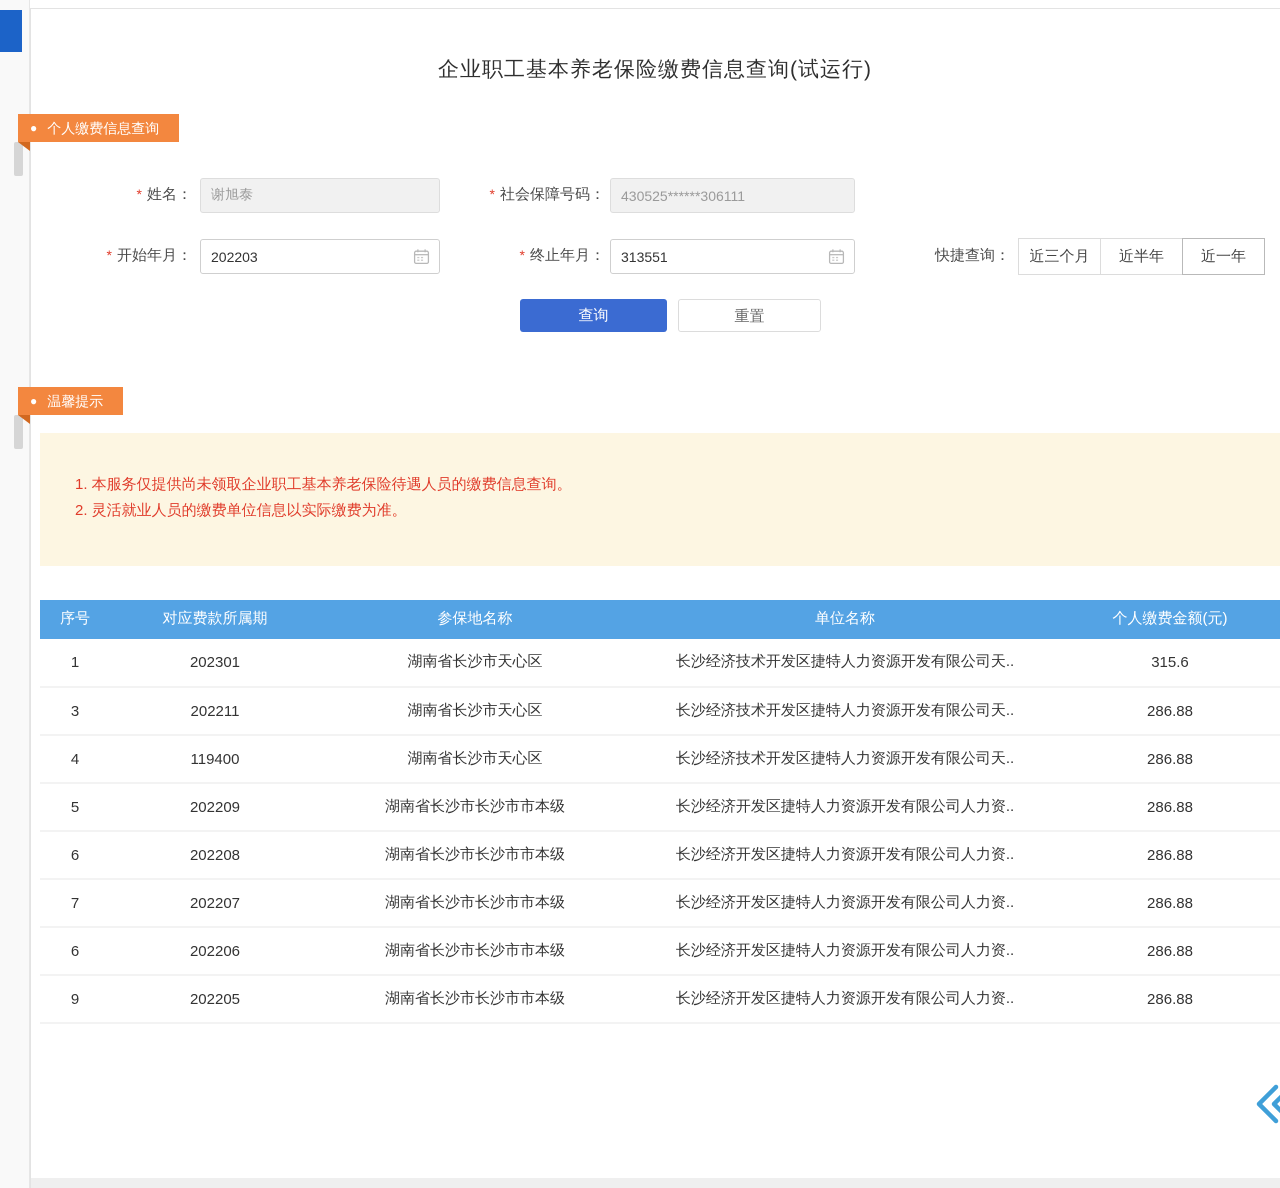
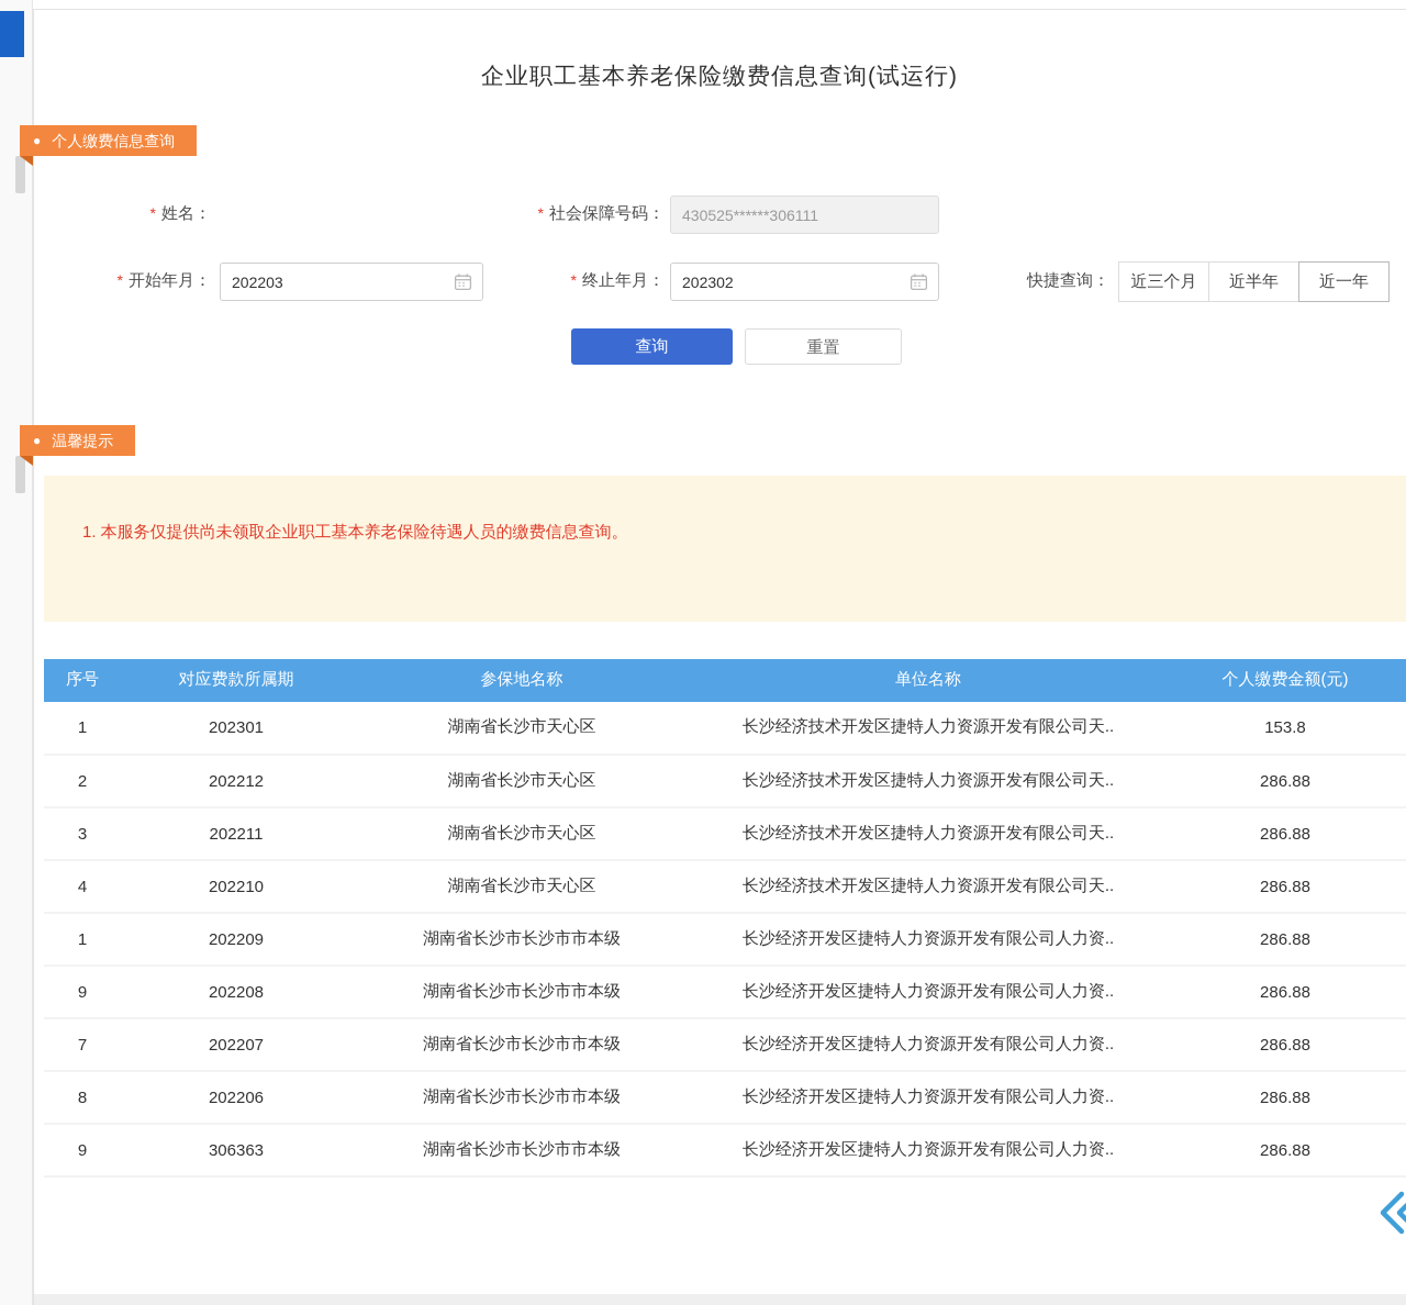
  企业职工基本养老保险缴费信息查询(试运行)
  ● 个人缴费信息查询
  * 姓名：
- 谢旭泰
  * 社会保障号码：
  430525******306111
  * 开始年月：
  202203
  * 终止年月：
- 313551
+ 202302
  快捷查询：
  近三个月
  近半年
  近一年
  查询
  重置
  ● 温馨提示
  1. 本服务仅提供尚未领取企业职工基本养老保险待遇人员的缴费信息查询。
- 2. 灵活就业人员的缴费单位信息以实际缴费为准。
  序号	对应费款所属期	参保地名称	单位名称	个人缴费金额(元)
- 1	202301	湖南省长沙市天心区	长沙经济技术开发区捷特人力资源开发有限公司天..	315.6
+ 1	202301	湖南省长沙市天心区	长沙经济技术开发区捷特人力资源开发有限公司天..	153.8
+ 2	202212	湖南省长沙市天心区	长沙经济技术开发区捷特人力资源开发有限公司天..	286.88
  3	202211	湖南省长沙市天心区	长沙经济技术开发区捷特人力资源开发有限公司天..	286.88
- 4	119400	湖南省长沙市天心区	长沙经济技术开发区捷特人力资源开发有限公司天..	286.88
+ 4	202210	湖南省长沙市天心区	长沙经济技术开发区捷特人力资源开发有限公司天..	286.88
- 5	202209	湖南省长沙市长沙市市本级	长沙经济开发区捷特人力资源开发有限公司人力资..	286.88
+ 1	202209	湖南省长沙市长沙市市本级	长沙经济开发区捷特人力资源开发有限公司人力资..	286.88
- 6	202208	湖南省长沙市长沙市市本级	长沙经济开发区捷特人力资源开发有限公司人力资..	286.88
+ 9	202208	湖南省长沙市长沙市市本级	长沙经济开发区捷特人力资源开发有限公司人力资..	286.88
  7	202207	湖南省长沙市长沙市市本级	长沙经济开发区捷特人力资源开发有限公司人力资..	286.88
- 6	202206	湖南省长沙市长沙市市本级	长沙经济开发区捷特人力资源开发有限公司人力资..	286.88
+ 8	202206	湖南省长沙市长沙市市本级	长沙经济开发区捷特人力资源开发有限公司人力资..	286.88
- 9	202205	湖南省长沙市长沙市市本级	长沙经济开发区捷特人力资源开发有限公司人力资..	286.88
+ 9	306363	湖南省长沙市长沙市市本级	长沙经济开发区捷特人力资源开发有限公司人力资..	286.88
